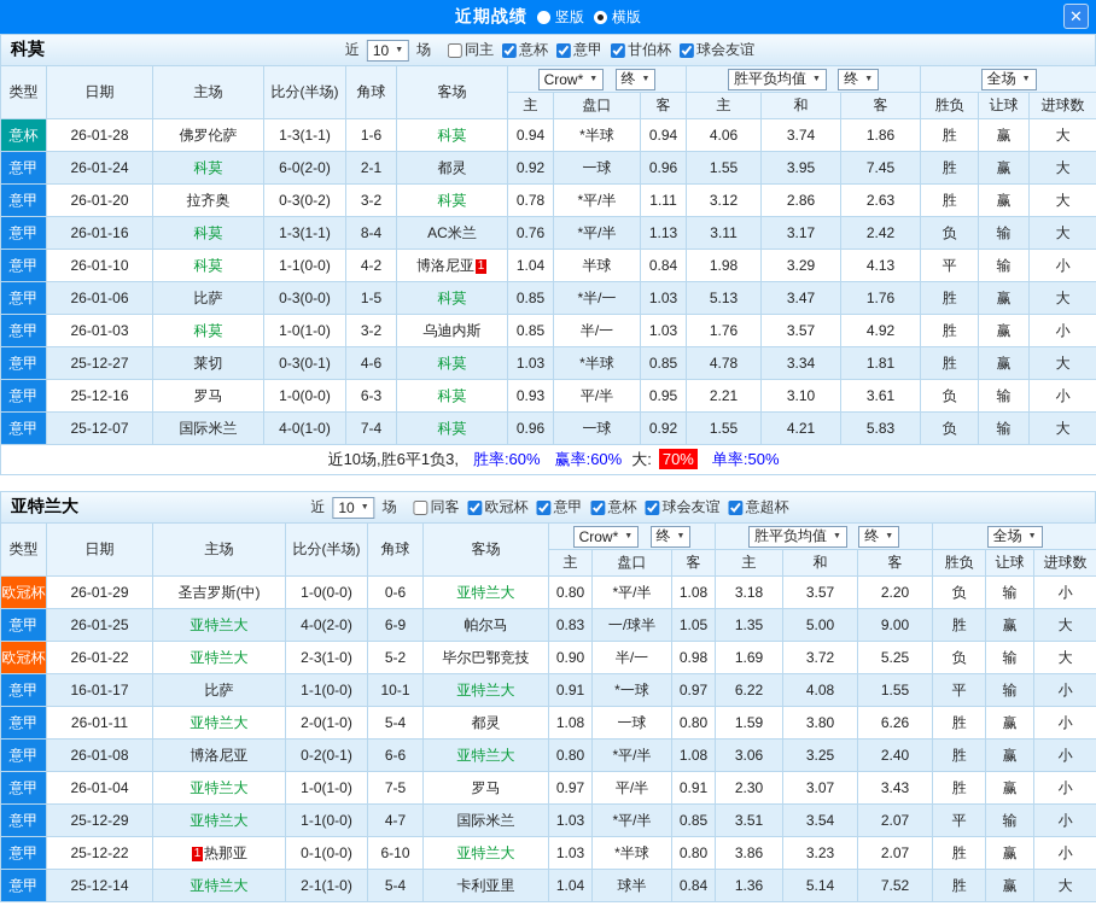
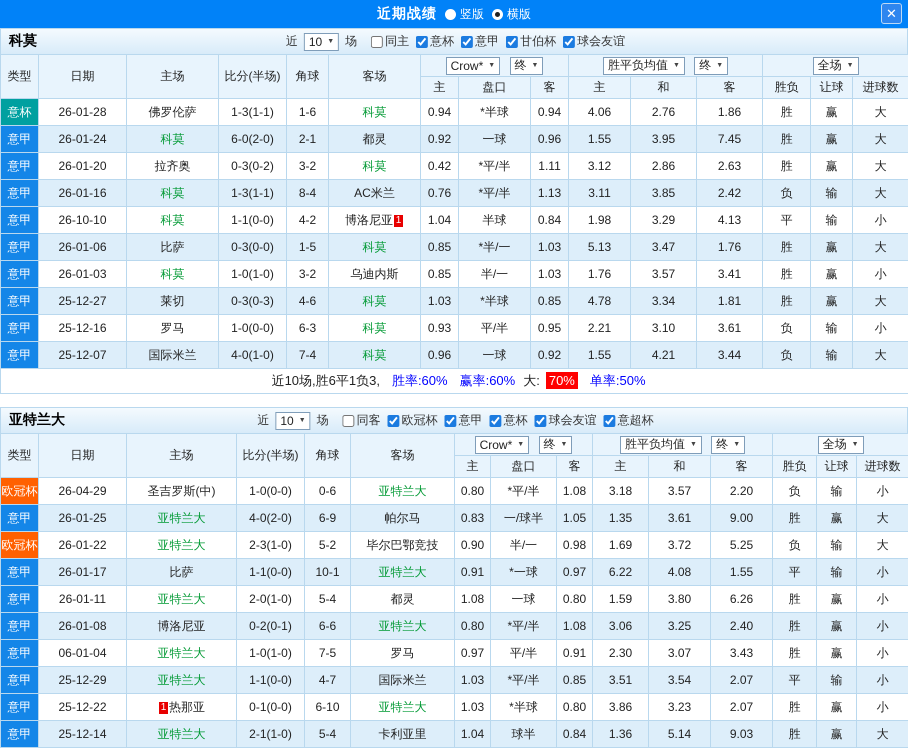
  近期战绩
  竖版
  横版
  ✕
  科莫
  近
  10
  场
  同主
  意杯
  意甲
  甘伯杯
  球会友谊
  类型	日期	主场	比分(半场)	角球	客场	Crow* 终	胜平负均值 终	全场
  主	盘口	客	主	和	客	胜负	让球	进球数
- 意杯	26-01-28	佛罗伦萨	1-3(1-1)	1-6	科莫	0.94	*半球	0.94	4.06	3.74	1.86	胜	赢	大
+ 意杯	26-01-28	佛罗伦萨	1-3(1-1)	1-6	科莫	0.94	*半球	0.94	4.06	2.76	1.86	胜	赢	大
  意甲	26-01-24	科莫	6-0(2-0)	2-1	都灵	0.92	一球	0.96	1.55	3.95	7.45	胜	赢	大
- 意甲	26-01-20	拉齐奥	0-3(0-2)	3-2	科莫	0.78	*平/半	1.11	3.12	2.86	2.63	胜	赢	大
+ 意甲	26-01-20	拉齐奥	0-3(0-2)	3-2	科莫	0.42	*平/半	1.11	3.12	2.86	2.63	胜	赢	大
- 意甲	26-01-16	科莫	1-3(1-1)	8-4	AC米兰	0.76	*平/半	1.13	3.11	3.17	2.42	负	输	大
+ 意甲	26-01-16	科莫	1-3(1-1)	8-4	AC米兰	0.76	*平/半	1.13	3.11	3.85	2.42	负	输	大
- 意甲	26-01-10	科莫	1-1(0-0)	4-2	博洛尼亚 1	1.04	半球	0.84	1.98	3.29	4.13	平	输	小
+ 意甲	26-10-10	科莫	1-1(0-0)	4-2	博洛尼亚 1	1.04	半球	0.84	1.98	3.29	4.13	平	输	小
  意甲	26-01-06	比萨	0-3(0-0)	1-5	科莫	0.85	*半/一	1.03	5.13	3.47	1.76	胜	赢	大
- 意甲	26-01-03	科莫	1-0(1-0)	3-2	乌迪内斯	0.85	半/一	1.03	1.76	3.57	4.92	胜	赢	小
+ 意甲	26-01-03	科莫	1-0(1-0)	3-2	乌迪内斯	0.85	半/一	1.03	1.76	3.57	3.41	胜	赢	小
- 意甲	25-12-27	莱切	0-3(0-1)	4-6	科莫	1.03	*半球	0.85	4.78	3.34	1.81	胜	赢	大
+ 意甲	25-12-27	莱切	0-3(0-3)	4-6	科莫	1.03	*半球	0.85	4.78	3.34	1.81	胜	赢	大
  意甲	25-12-16	罗马	1-0(0-0)	6-3	科莫	0.93	平/半	0.95	2.21	3.10	3.61	负	输	小
- 意甲	25-12-07	国际米兰	4-0(1-0)	7-4	科莫	0.96	一球	0.92	1.55	4.21	5.83	负	输	大
+ 意甲	25-12-07	国际米兰	4-0(1-0)	7-4	科莫	0.96	一球	0.92	1.55	4.21	3.44	负	输	大
  近10场,胜6平1负3, 胜率:60% 赢率:60% 大: 70% 单率:50%
  亚特兰大
  近
  10
  场
  同客
  欧冠杯
  意甲
  意杯
  球会友谊
  意超杯
  类型	日期	主场	比分(半场)	角球	客场	Crow* 终	胜平负均值 终	全场
  主	盘口	客	主	和	客	胜负	让球	进球数
- 欧冠杯	26-01-29	圣吉罗斯(中)	1-0(0-0)	0-6	亚特兰大	0.80	*平/半	1.08	3.18	3.57	2.20	负	输	小
+ 欧冠杯	26-04-29	圣吉罗斯(中)	1-0(0-0)	0-6	亚特兰大	0.80	*平/半	1.08	3.18	3.57	2.20	负	输	小
- 意甲	26-01-25	亚特兰大	4-0(2-0)	6-9	帕尔马	0.83	一/球半	1.05	1.35	5.00	9.00	胜	赢	大
+ 意甲	26-01-25	亚特兰大	4-0(2-0)	6-9	帕尔马	0.83	一/球半	1.05	1.35	3.61	9.00	胜	赢	大
  欧冠杯	26-01-22	亚特兰大	2-3(1-0)	5-2	毕尔巴鄂竞技	0.90	半/一	0.98	1.69	3.72	5.25	负	输	大
- 意甲	16-01-17	比萨	1-1(0-0)	10-1	亚特兰大	0.91	*一球	0.97	6.22	4.08	1.55	平	输	小
+ 意甲	26-01-17	比萨	1-1(0-0)	10-1	亚特兰大	0.91	*一球	0.97	6.22	4.08	1.55	平	输	小
  意甲	26-01-11	亚特兰大	2-0(1-0)	5-4	都灵	1.08	一球	0.80	1.59	3.80	6.26	胜	赢	小
  意甲	26-01-08	博洛尼亚	0-2(0-1)	6-6	亚特兰大	0.80	*平/半	1.08	3.06	3.25	2.40	胜	赢	小
- 意甲	26-01-04	亚特兰大	1-0(1-0)	7-5	罗马	0.97	平/半	0.91	2.30	3.07	3.43	胜	赢	小
+ 意甲	06-01-04	亚特兰大	1-0(1-0)	7-5	罗马	0.97	平/半	0.91	2.30	3.07	3.43	胜	赢	小
  意甲	25-12-29	亚特兰大	1-1(0-0)	4-7	国际米兰	1.03	*平/半	0.85	3.51	3.54	2.07	平	输	小
  意甲	25-12-22	1 热那亚	0-1(0-0)	6-10	亚特兰大	1.03	*半球	0.80	3.86	3.23	2.07	胜	赢	小
- 意甲	25-12-14	亚特兰大	2-1(1-0)	5-4	卡利亚里	1.04	球半	0.84	1.36	5.14	7.52	胜	赢	大
+ 意甲	25-12-14	亚特兰大	2-1(1-0)	5-4	卡利亚里	1.04	球半	0.84	1.36	5.14	9.03	胜	赢	大
